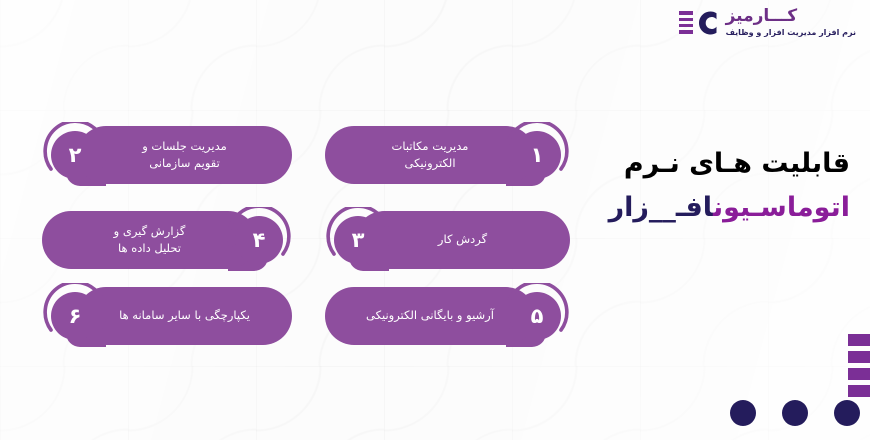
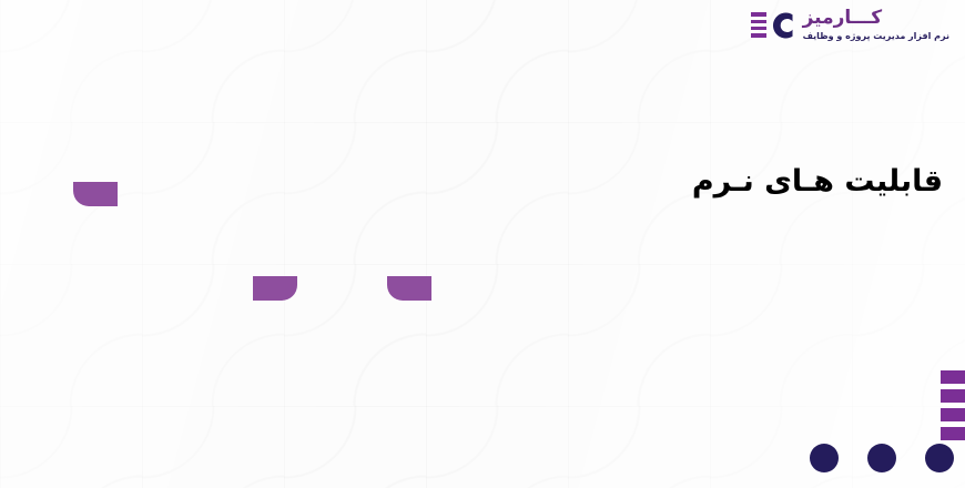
  کـــارمیز
- نرم افزار مدیریت افزار و وظایف
+ نرم افزار مدیریت پروژه و وظایف
  قابلیت هـای نـرم
- اتوماسـیونافـ__زار
- مدیریت مکاتبات
- الکترونیکی
- ۱
- مدیریت جلسات و
- تقویم سازمانی
- ۲
- گردش کار
- ۳
- گزارش گیری و
- تحلیل داده ها
- ۴
- آرشیو و بایگانی الکترونیکی
- ۵
- یکپارچگی با سایر سامانه ها
- ۶
